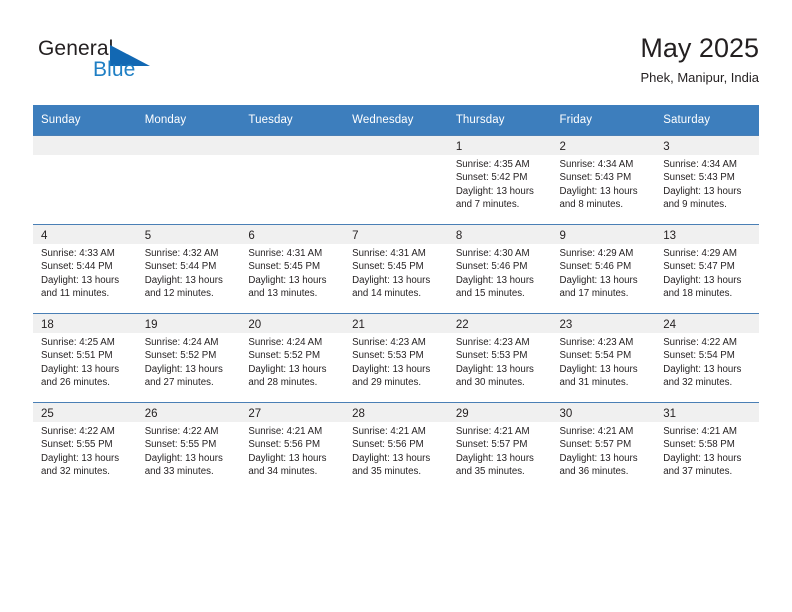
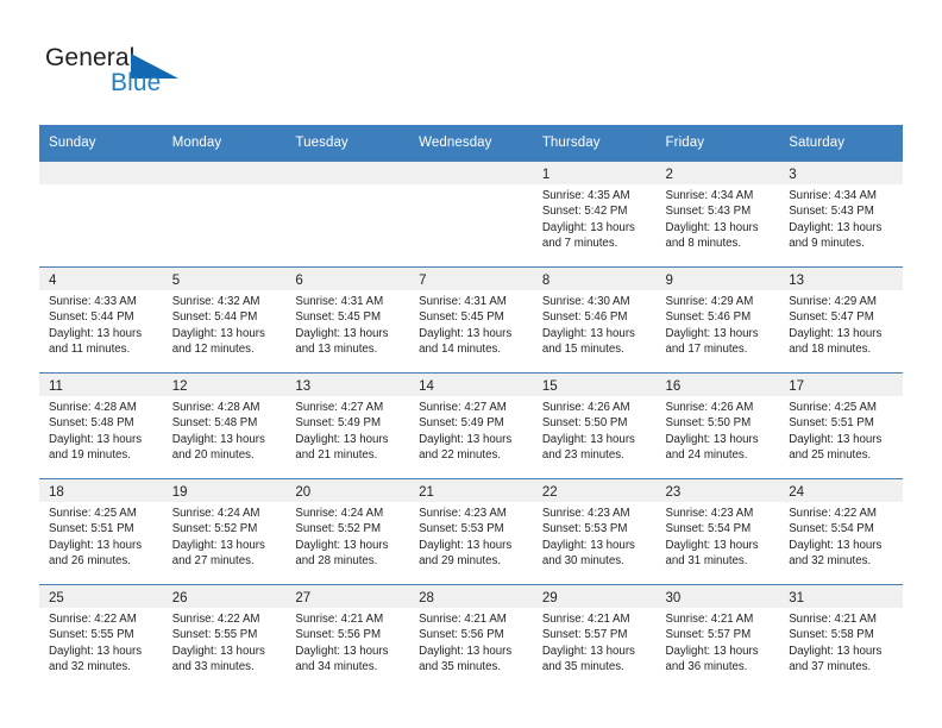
  Genera
  Blue
- May 2025
- Phek, Manipur, India
  Sunday	Monday	Tuesday	Wednesday	Thursday	Friday	Saturday
  				1Sunrise: 4:35 AMSunset: 5:42 PMDaylight: 13 hoursand 7 minutes.	2Sunrise: 4:34 AMSunset: 5:43 PMDaylight: 13 hoursand 8 minutes.	3Sunrise: 4:34 AMSunset: 5:43 PMDaylight: 13 hoursand 9 minutes.
  4Sunrise: 4:33 AMSunset: 5:44 PMDaylight: 13 hoursand 11 minutes.	5Sunrise: 4:32 AMSunset: 5:44 PMDaylight: 13 hoursand 12 minutes.	6Sunrise: 4:31 AMSunset: 5:45 PMDaylight: 13 hoursand 13 minutes.	7Sunrise: 4:31 AMSunset: 5:45 PMDaylight: 13 hoursand 14 minutes.	8Sunrise: 4:30 AMSunset: 5:46 PMDaylight: 13 hoursand 15 minutes.	9Sunrise: 4:29 AMSunset: 5:46 PMDaylight: 13 hoursand 17 minutes.	13Sunrise: 4:29 AMSunset: 5:47 PMDaylight: 13 hoursand 18 minutes.
+ 11Sunrise: 4:28 AMSunset: 5:48 PMDaylight: 13 hoursand 19 minutes.	12Sunrise: 4:28 AMSunset: 5:48 PMDaylight: 13 hoursand 20 minutes.	13Sunrise: 4:27 AMSunset: 5:49 PMDaylight: 13 hoursand 21 minutes.	14Sunrise: 4:27 AMSunset: 5:49 PMDaylight: 13 hoursand 22 minutes.	15Sunrise: 4:26 AMSunset: 5:50 PMDaylight: 13 hoursand 23 minutes.	16Sunrise: 4:26 AMSunset: 5:50 PMDaylight: 13 hoursand 24 minutes.	17Sunrise: 4:25 AMSunset: 5:51 PMDaylight: 13 hoursand 25 minutes.
  18Sunrise: 4:25 AMSunset: 5:51 PMDaylight: 13 hoursand 26 minutes.	19Sunrise: 4:24 AMSunset: 5:52 PMDaylight: 13 hoursand 27 minutes.	20Sunrise: 4:24 AMSunset: 5:52 PMDaylight: 13 hoursand 28 minutes.	21Sunrise: 4:23 AMSunset: 5:53 PMDaylight: 13 hoursand 29 minutes.	22Sunrise: 4:23 AMSunset: 5:53 PMDaylight: 13 hoursand 30 minutes.	23Sunrise: 4:23 AMSunset: 5:54 PMDaylight: 13 hoursand 31 minutes.	24Sunrise: 4:22 AMSunset: 5:54 PMDaylight: 13 hoursand 32 minutes.
  25Sunrise: 4:22 AMSunset: 5:55 PMDaylight: 13 hoursand 32 minutes.	26Sunrise: 4:22 AMSunset: 5:55 PMDaylight: 13 hoursand 33 minutes.	27Sunrise: 4:21 AMSunset: 5:56 PMDaylight: 13 hoursand 34 minutes.	28Sunrise: 4:21 AMSunset: 5:56 PMDaylight: 13 hoursand 35 minutes.	29Sunrise: 4:21 AMSunset: 5:57 PMDaylight: 13 hoursand 35 minutes.	30Sunrise: 4:21 AMSunset: 5:57 PMDaylight: 13 hoursand 36 minutes.	31Sunrise: 4:21 AMSunset: 5:58 PMDaylight: 13 hoursand 37 minutes.
